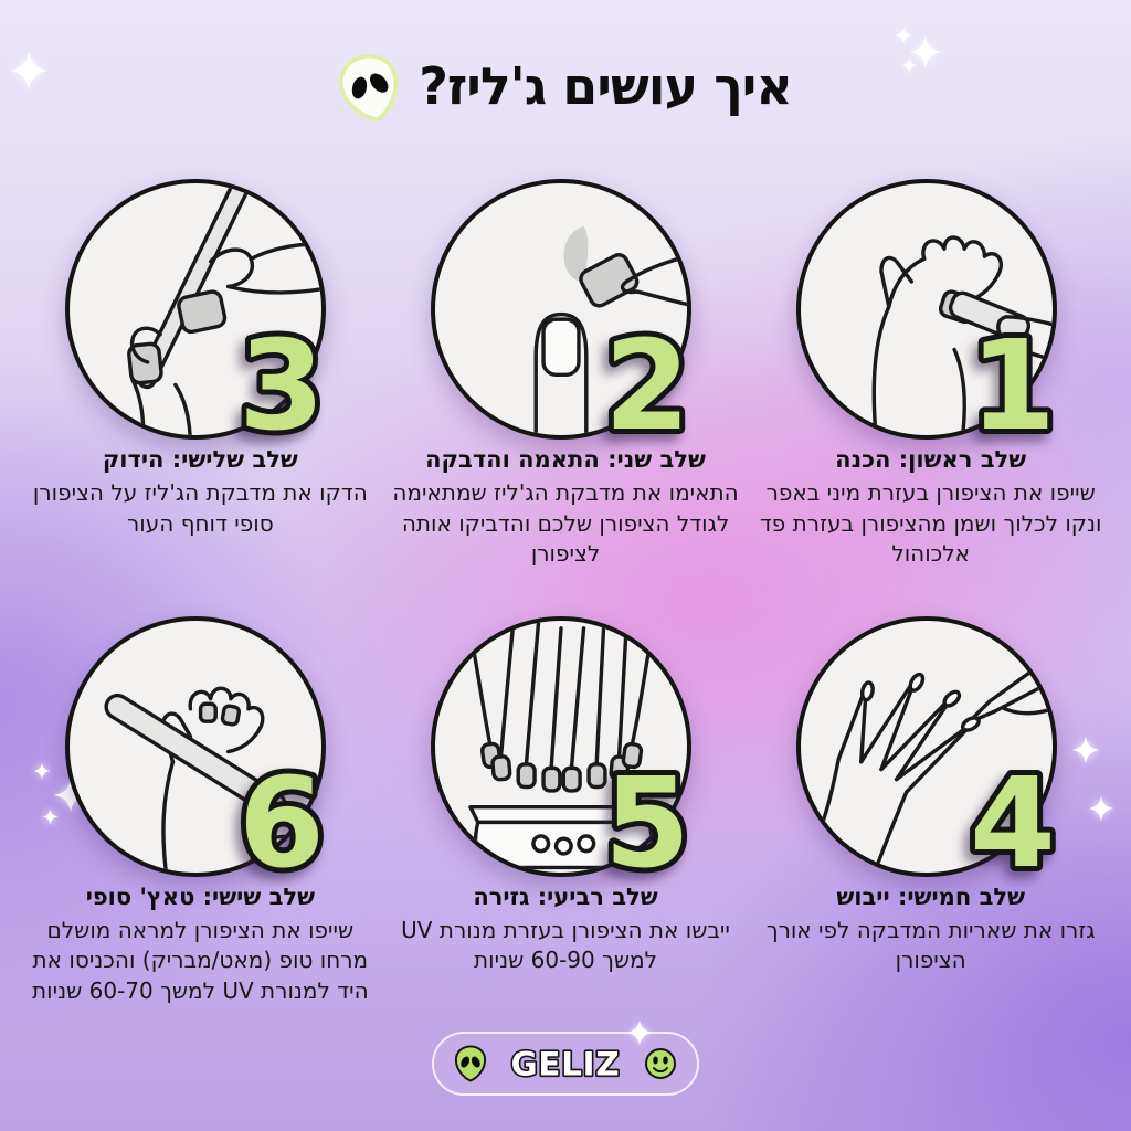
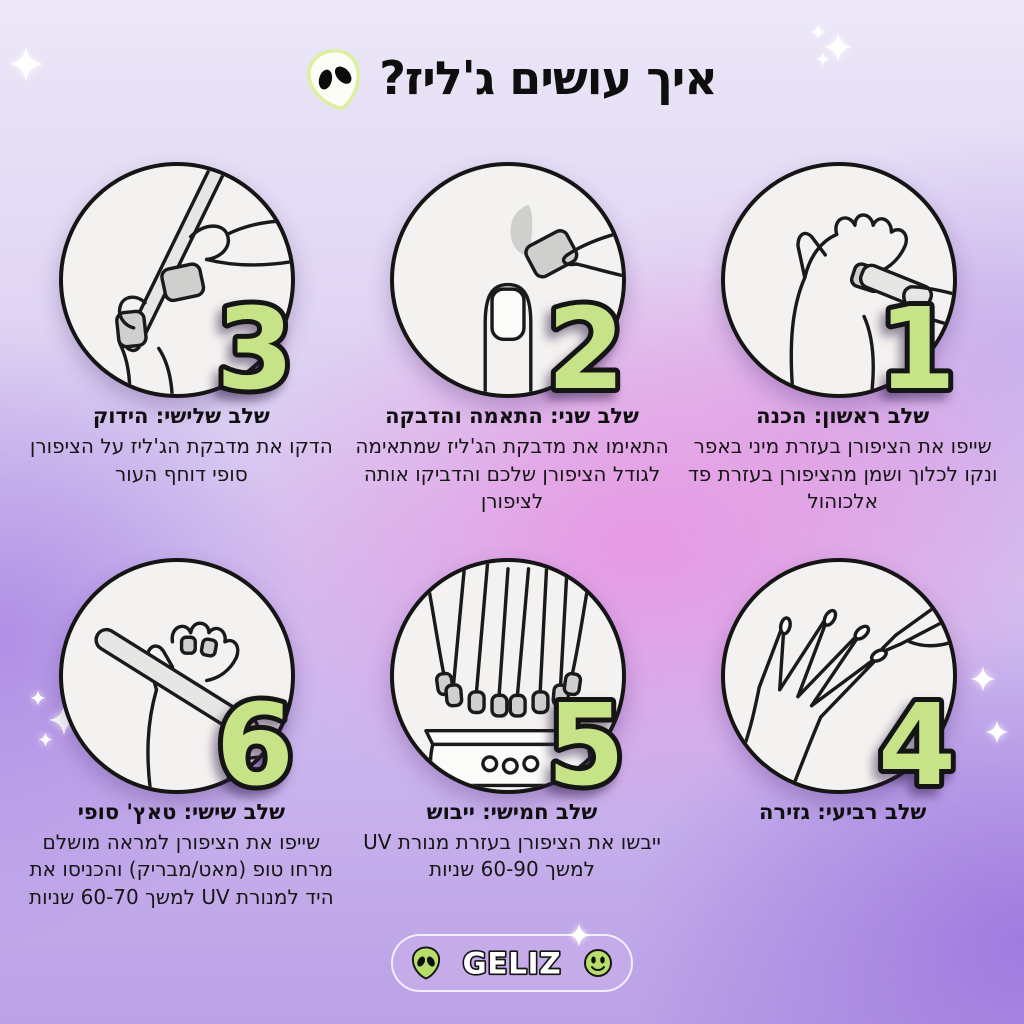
  איך עושים ג'ליז?
  1
  שלב ראשון: הכנה
  שייפו את הציפורן בעזרת מיני באפר ונקו לכלוך ושמן מהציפורן בעזרת פד אלכוהול
  2
  שלב שני: התאמה והדבקה
  התאימו את מדבקת הג'ליז שמתאימה לגודל הציפורן שלכם והדביקו אותה לציפורן
  3
  שלב שלישי: הידוק
  הדקו את מדבקת הג'ליז על הציפורן סופי דוחף העור
  4
- שלב חמישי: ייבוש
+ שלב רביעי: גזירה
- גזרו את שאריות המדבקה לפי אורך הציפורן
  5
- שלב רביעי: גזירה
+ שלב חמישי: ייבוש
  ייבשו את הציפורן בעזרת מנורת UV למשך 60-90 שניות
  6
  שלב שישי: טאץ' סופי
  שייפו את הציפורן למראה מושלם מרחו טופ (מאט/מבריק) והכניסו את היד למנורת UV למשך 60-70 שניות
  GELIZ
